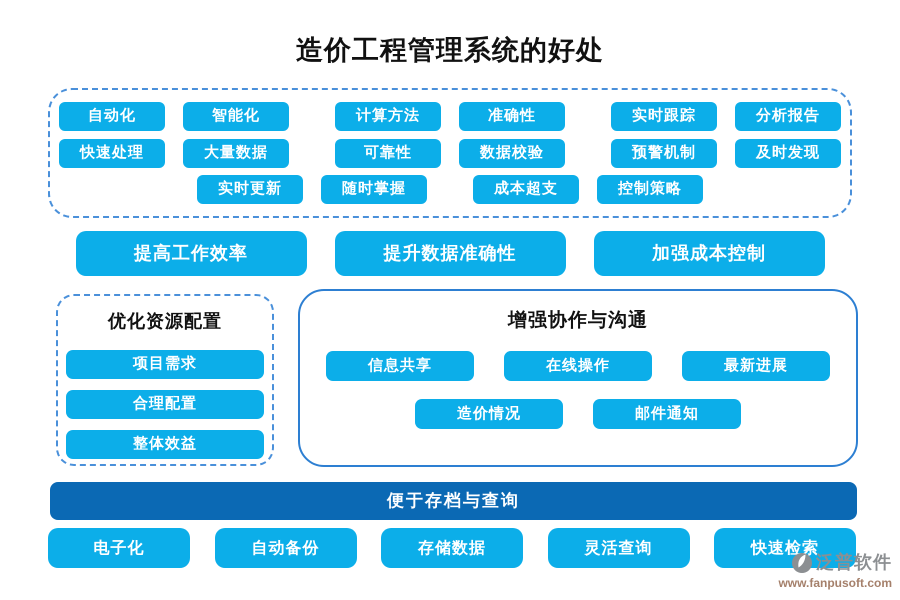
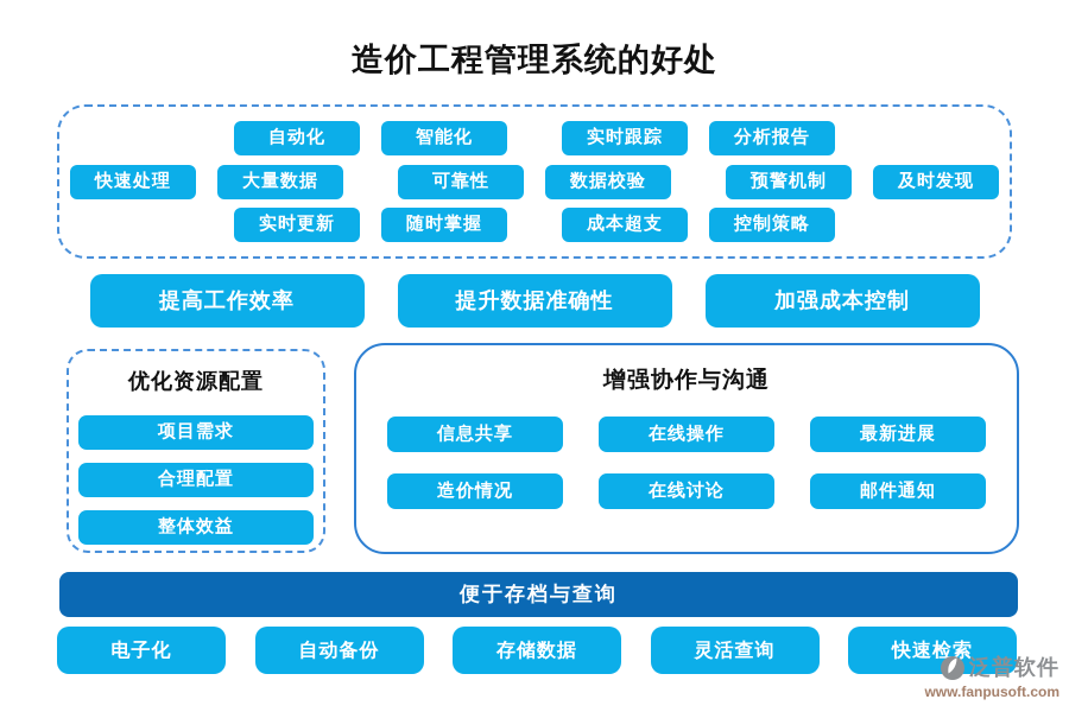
  造价工程管理系统的好处
  自动化
  智能化
- 计算方法
- 准确性
  实时跟踪
  分析报告
  快速处理
  大量数据
  可靠性
  数据校验
  预警机制
  及时发现
  实时更新
  随时掌握
  成本超支
  控制策略
  提高工作效率
  提升数据准确性
  加强成本控制
  优化资源配置
  项目需求
  合理配置
  整体效益
  增强协作与沟通
  信息共享
  在线操作
  最新进展
  造价情况
+ 在线讨论
  邮件通知
  便于存档与查询
  电子化
  自动备份
  存储数据
  灵活查询
  快速检索
  泛普软件
  www.fanpusoft.com
